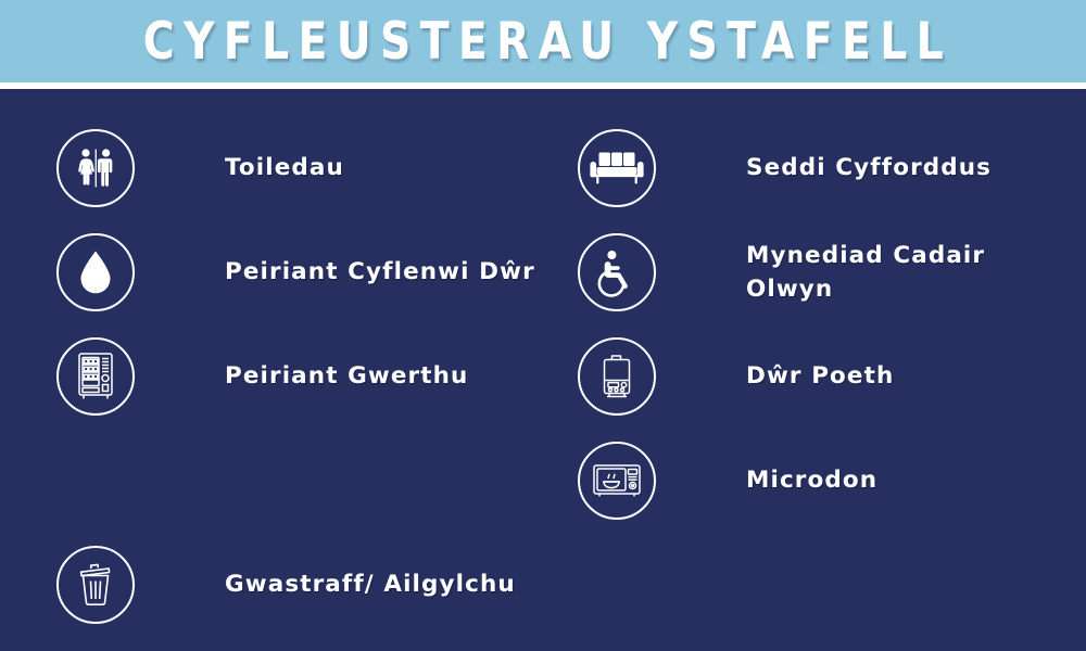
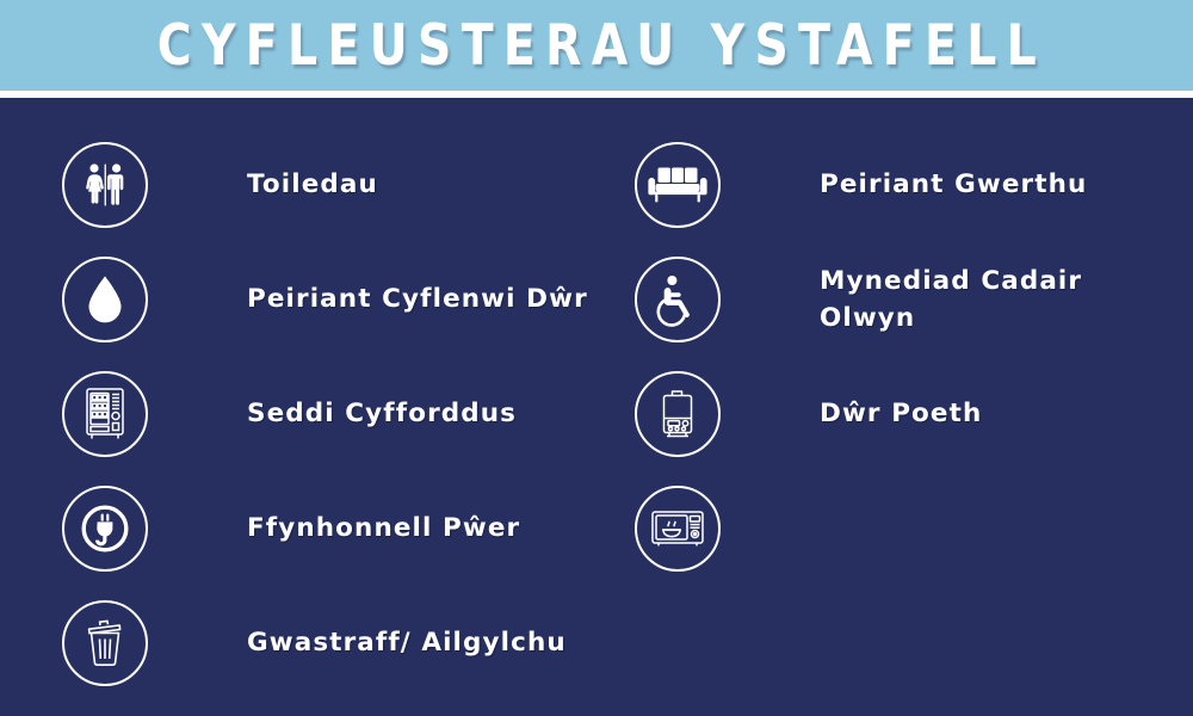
  CYFLEUSTERAU YSTAFELL
  Toiledau
  Peiriant Cyflenwi Dŵr
- Peiriant Gwerthu
+ Seddi Cyfforddus
+ Ffynhonnell Pŵer
  Gwastraff/ Ailgylchu
- Seddi Cyfforddus
+ Peiriant Gwerthu
  Mynediad Cadair
  Olwyn
  Dŵr Poeth
- Microdon
